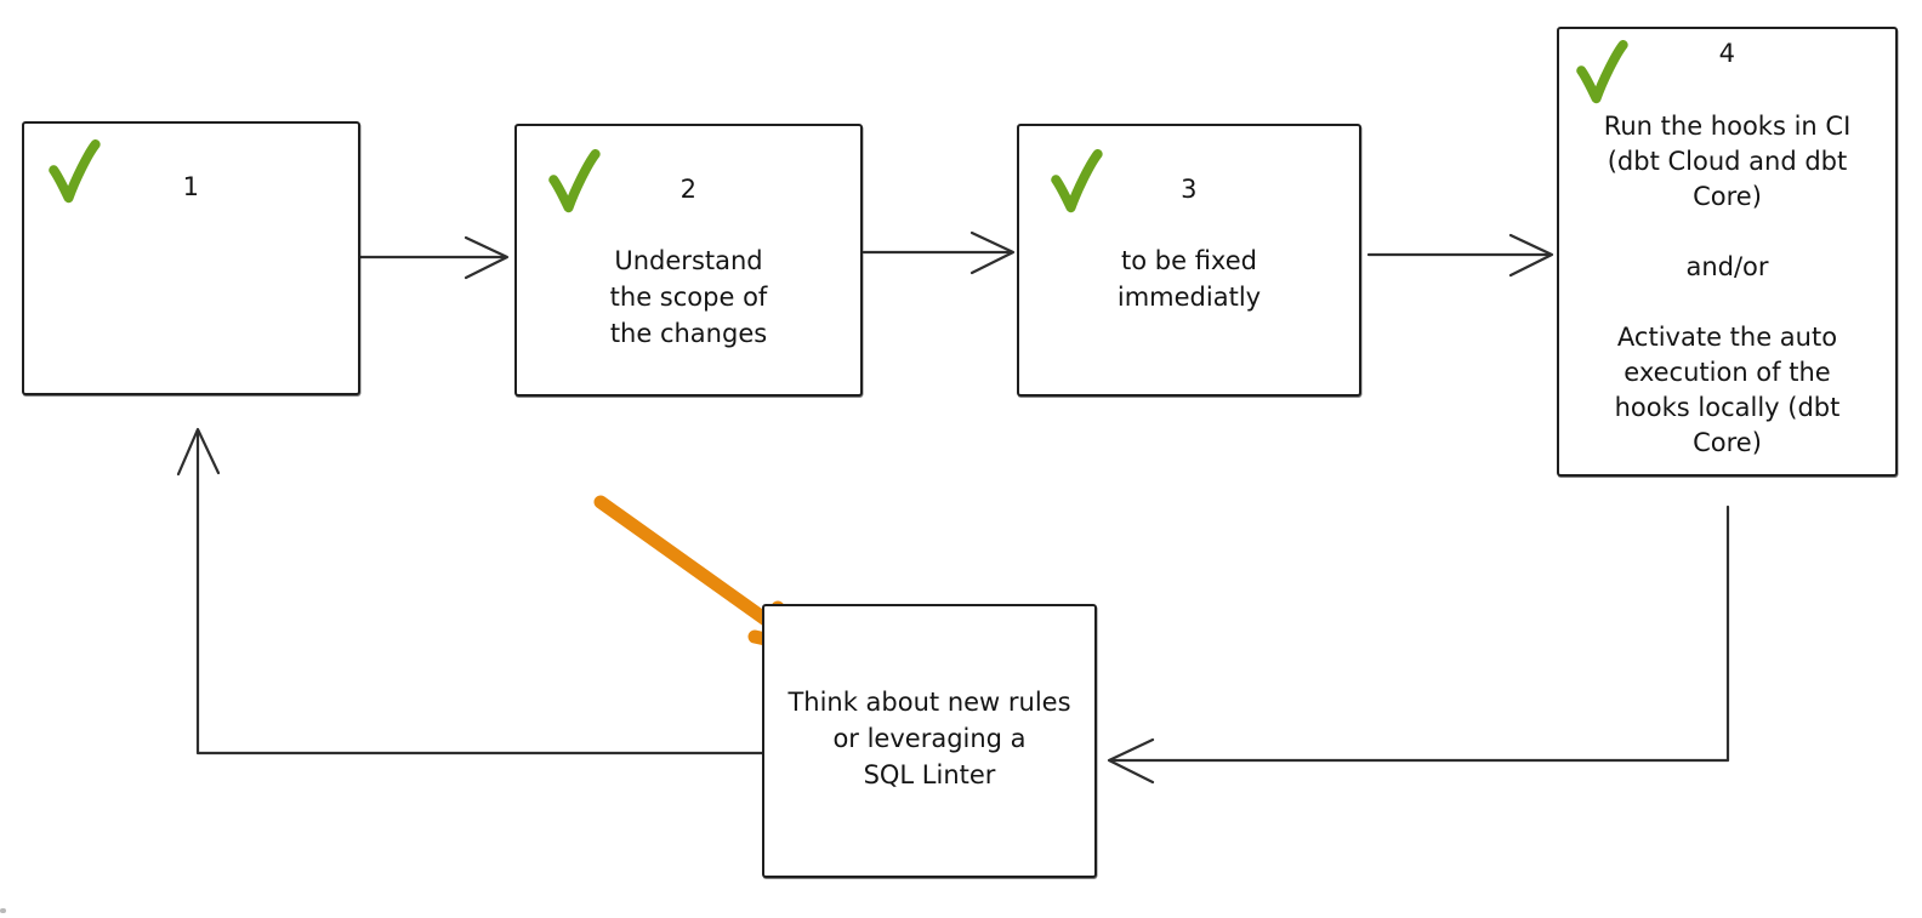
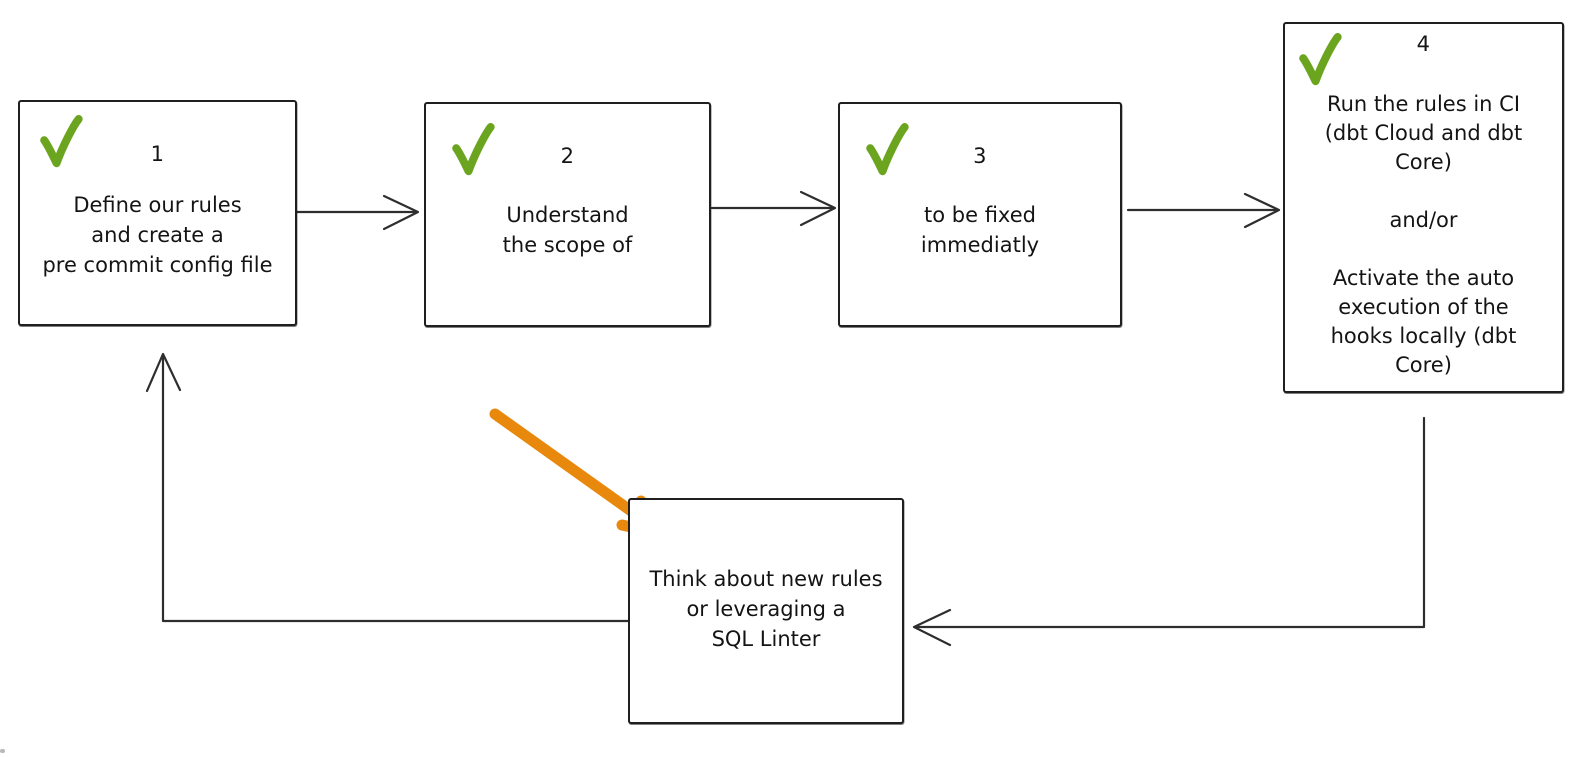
  1
+ Define our rules
+ and create a
+ pre commit config file
  2
  Understand
  the scope of
- the changes
  3
  to be fixed
  immediatly
  4
- Run the hooks in CI
+ Run the rules in CI
  (dbt Cloud and dbt
  Core)
  and/or
  Activate the auto
  execution of the
  hooks locally (dbt
  Core)
  Think about new rules
  or leveraging a
  SQL Linter
